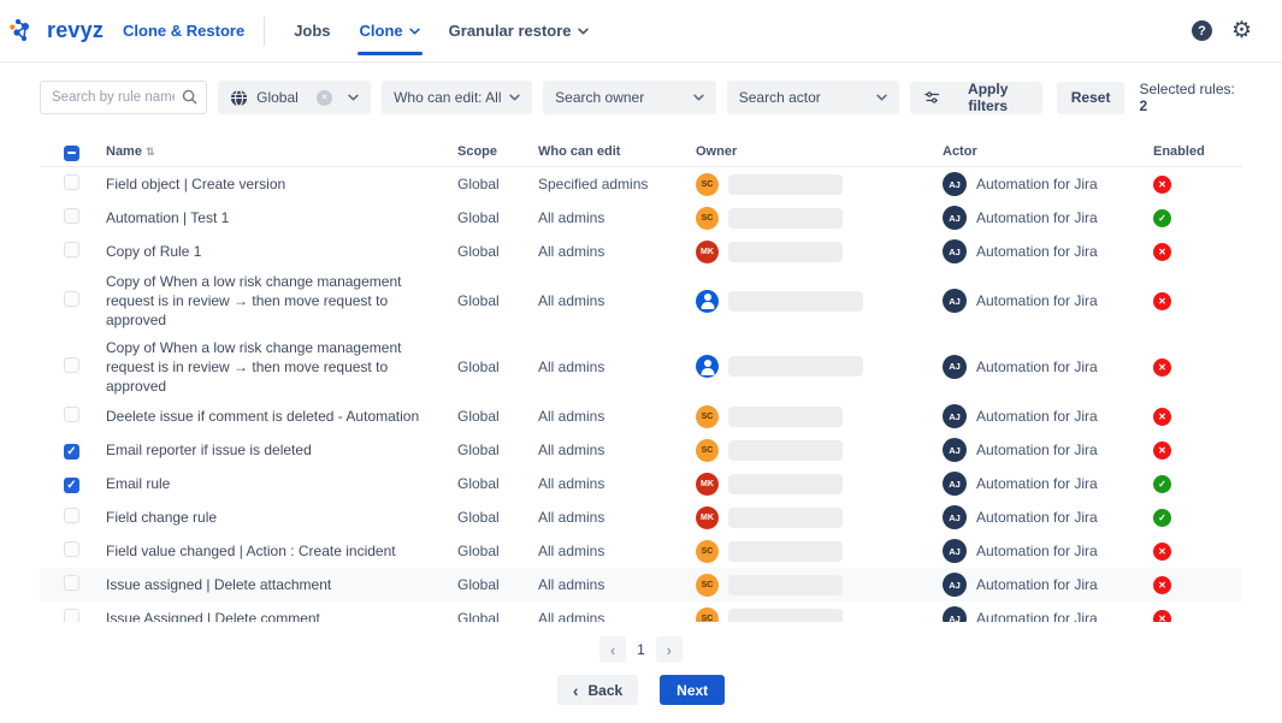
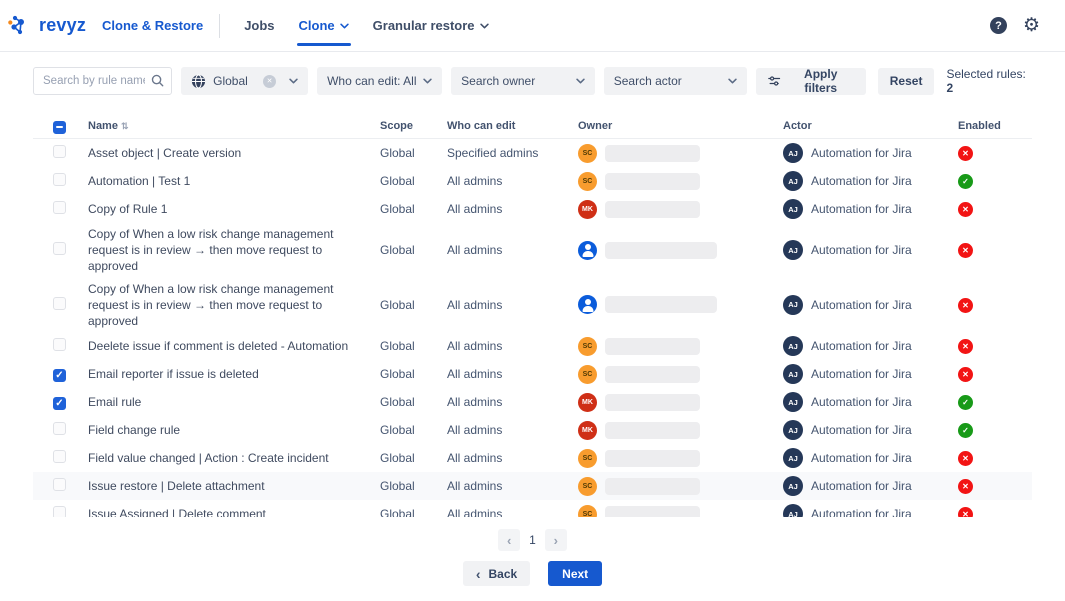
  revyz
  Clone & Restore
  Jobs
  Clone
  Granular restore
  ?
  ⚙
  Search by rule nam
  Global
  Who can edit: All
  Search owner
  Search actor
  Apply filters
  Reset
  Selected rules: 2
  Name ⇅
  Scope
  Who can edit
  Owner
  Actor
  Enabled
- Field object | Create version
+ Asset object | Create version
  Global
  Specified admins
  AJ
  Automation for Jira
  ✕
  Automation | Test 1
  Global
  All admins
  AJ
  Automation for Jira
  ✓
  Copy of Rule 1
  Global
  All admins
  AJ
  Automation for Jira
  ✕
  Copy of When a low risk change management request is in review → then move request to approved
  Global
  All admins
  AJ
  Automation for Jira
  ✕
  Copy of When a low risk change management request is in review → then move request to approved
  Global
  All admins
  AJ
  Automation for Jira
  ✕
  Deelete issue if comment is deleted - Automation
  Global
  All admins
  AJ
  Automation for Jira
  ✕
  Email reporter if issue is deleted
  Global
  All admins
  AJ
  Automation for Jira
  ✕
  Email rule
  Global
  All admins
  AJ
  Automation for Jira
  ✓
  Field change rule
  Global
  All admins
  AJ
  Automation for Jira
  ✓
  Field value changed | Action : Create incident
  Global
  All admins
  AJ
  Automation for Jira
  ✕
- Issue assigned | Delete attachment
+ Issue restore | Delete attachment
  Global
  All admins
  AJ
  Automation for Jira
  ✕
  Issue Assigned | Delete comment
  Global
  All admins
  AJ
  Automation for Jira
  ✕
  ‹
  1
  ›
  ‹
  Back
  Next
